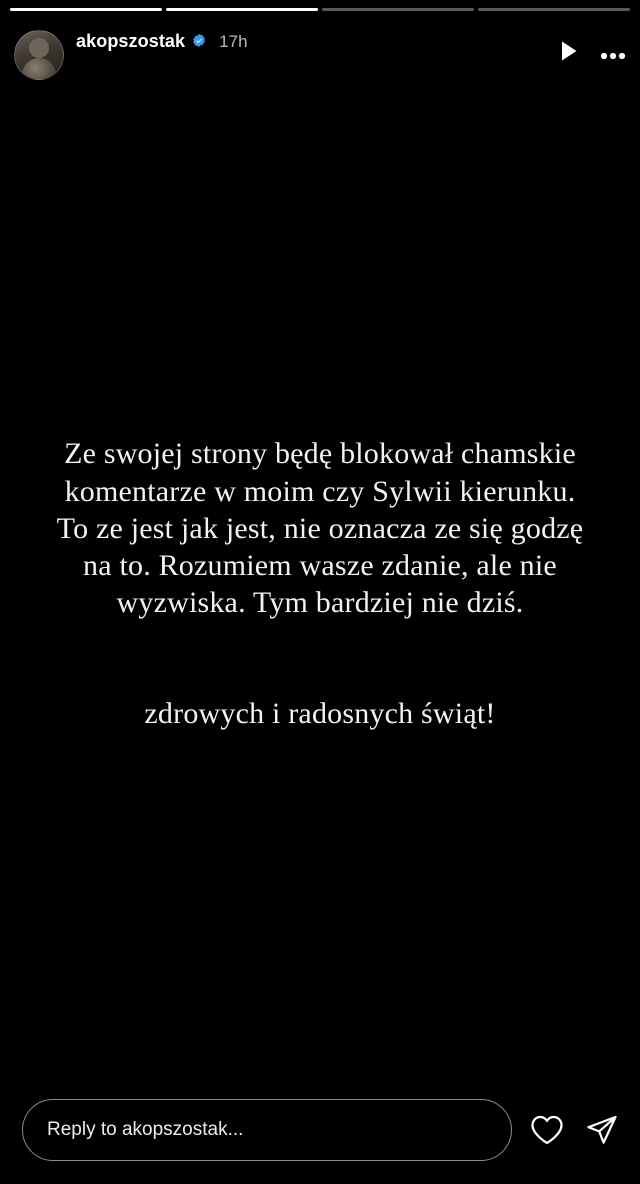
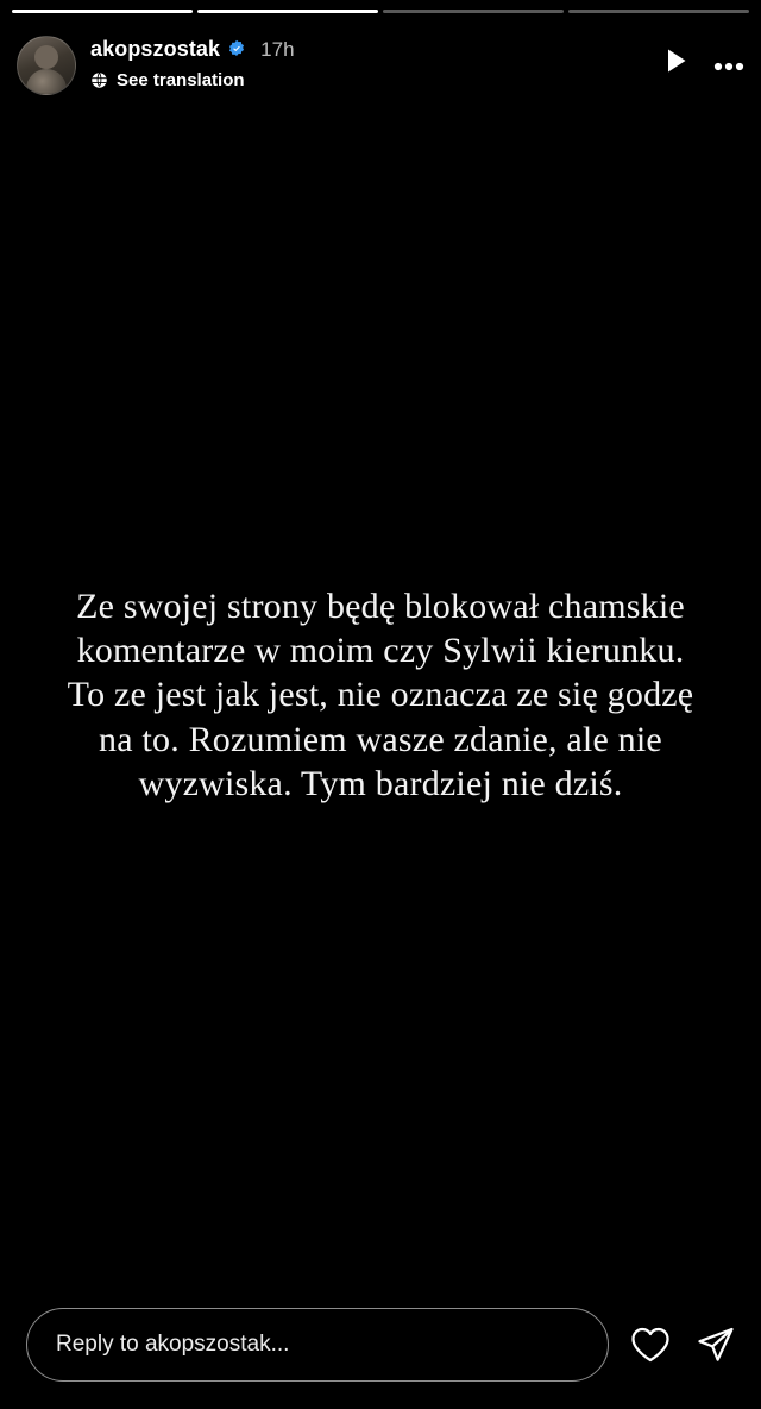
  akopszostak
  17h
+ See translation
  Ze swojej strony będę blokował chamskie komentarze w moim czy Sylwii kierunku. To ze jest jak jest, nie oznacza ze się godzę na to. Rozumiem wasze zdanie, ale nie wyzwiska. Tym bardziej nie dziś.
- zdrowych i radosnych świąt!
  Reply to akopszostak...
